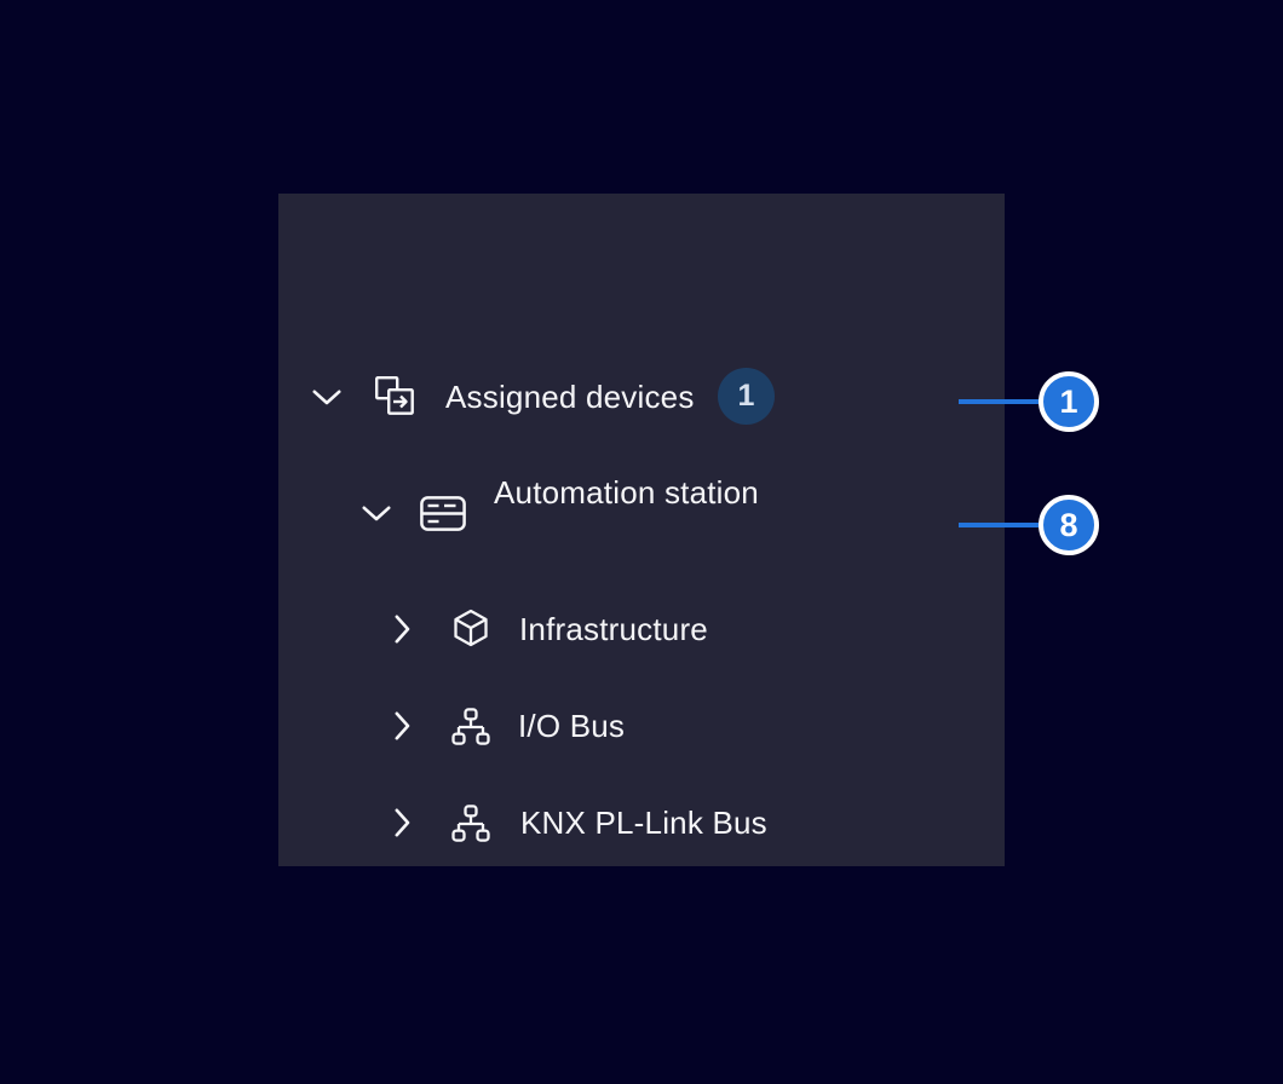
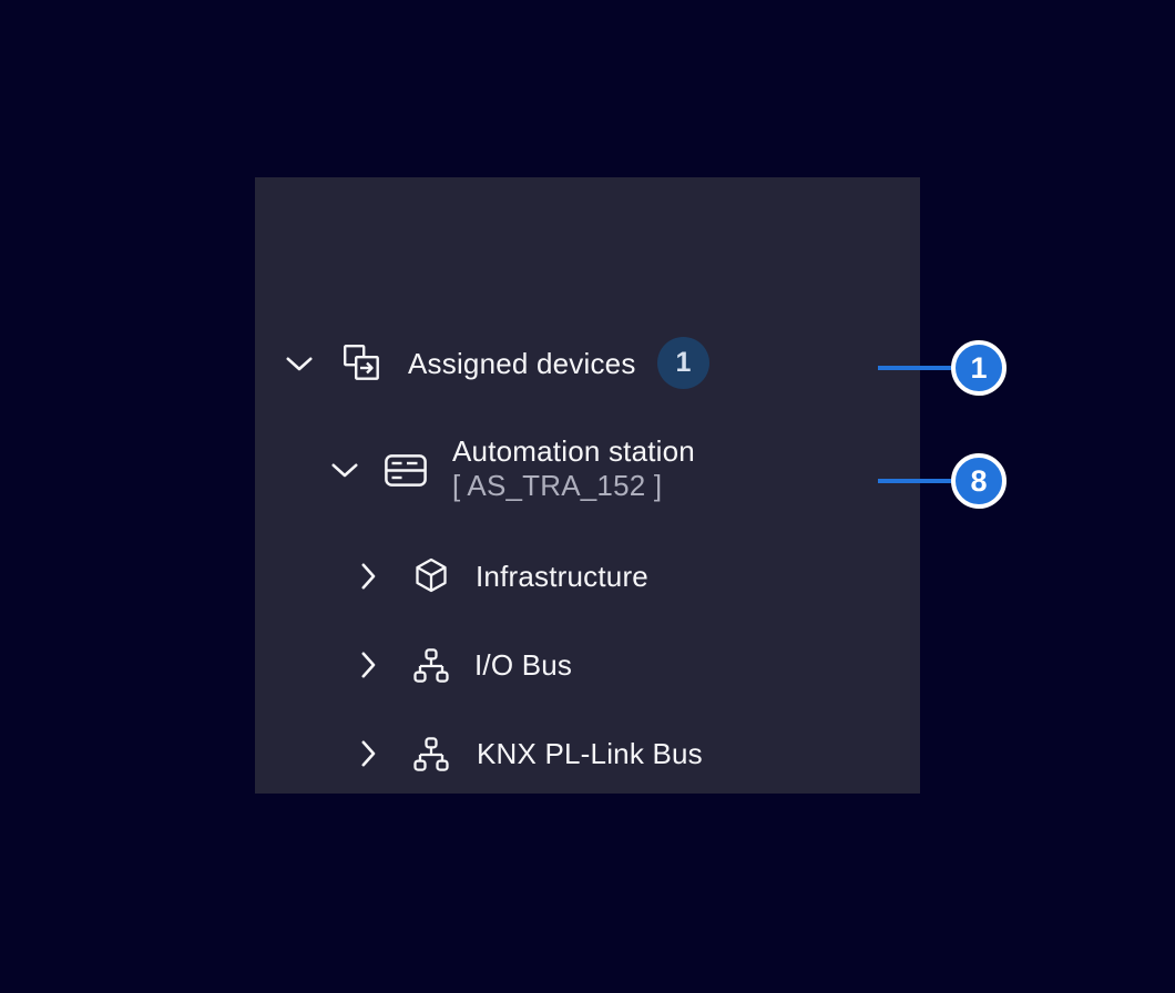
  Assigned devices
  1
  Automation station
+ [ AS_TRA_152 ]
  Infrastructure
  I/O Bus
  KNX PL-Link Bus
  1
  8
